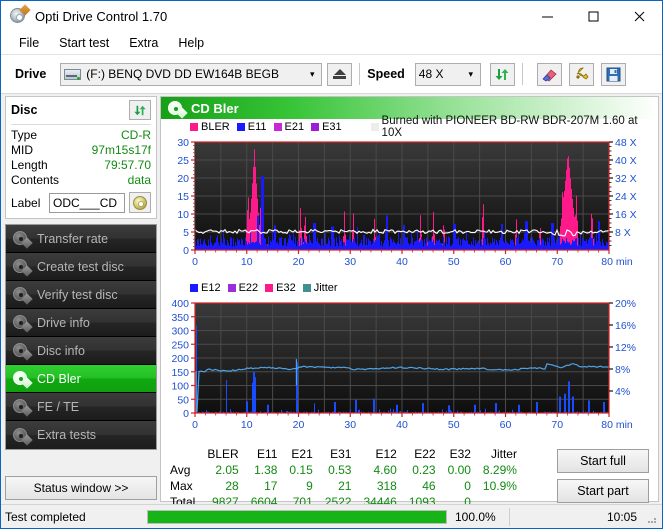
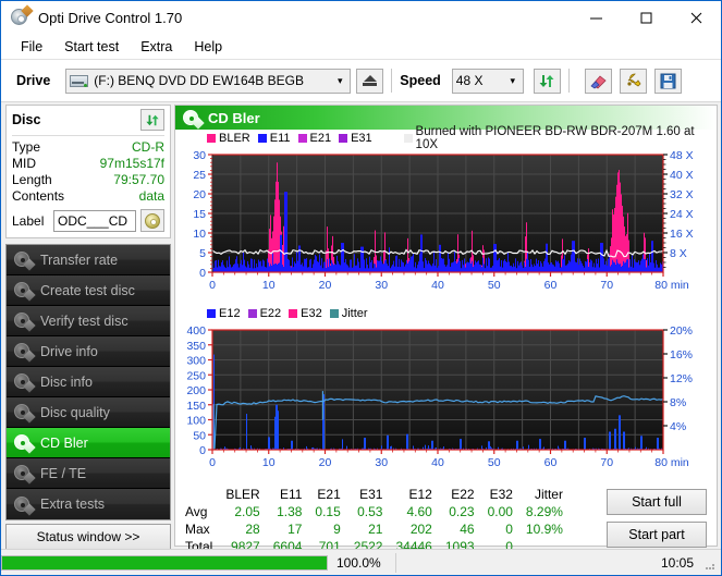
  Opti Drive Control 1.70
  File
  Start test
  Extra
  Help
  Drive
  (F:) BENQ DVD DD EW164B BEGB
  ▾
  Speed
  48 X
  ▾
  Disc
  Type
  CD-R
  MID
  97m15s17f
  Length
  79:57.70
  Contents
  data
  Label
  ODC___CD
  Transfer rate
  Create test disc
  Verify test disc
  Drive info
  Disc info
+ Disc quality
  CD Bler
  FE / TE
  Extra tests
  Status window >>
  CD Bler
  BLER
  E11
  E21
  E31
  Burned with PIONEER BD-RW BDR-207M 1.60 at 10X
  0
  5
  10
  15
  20
  25
  30
  8 X
  16 X
  24 X
  32 X
  40 X
  48 X
  0
  10
  20
  30
  40
  50
  60
  70
  80 min
  E12
  E22
  E32
  Jitter
  0
  50
  100
  150
  200
  250
  300
  350
  400
  4%
  8%
  12%
  16%
  20%
  0
  10
  20
  30
  40
  50
  60
  70
  80 min
  	BLER	E11	E21	E31	E12	E22	E32	Jitter
  Avg	2.05	1.38	0.15	0.53	4.60	0.23	0.00	8.29%
- Max	28	17	9	21	318	46	0	10.9%
+ Max	28	17	9	21	202	46	0	10.9%
  Total	9827	6604	701	2522	34446	1093	0
  Start full
  Start part
- Test completed
  100.0%
  10:05
